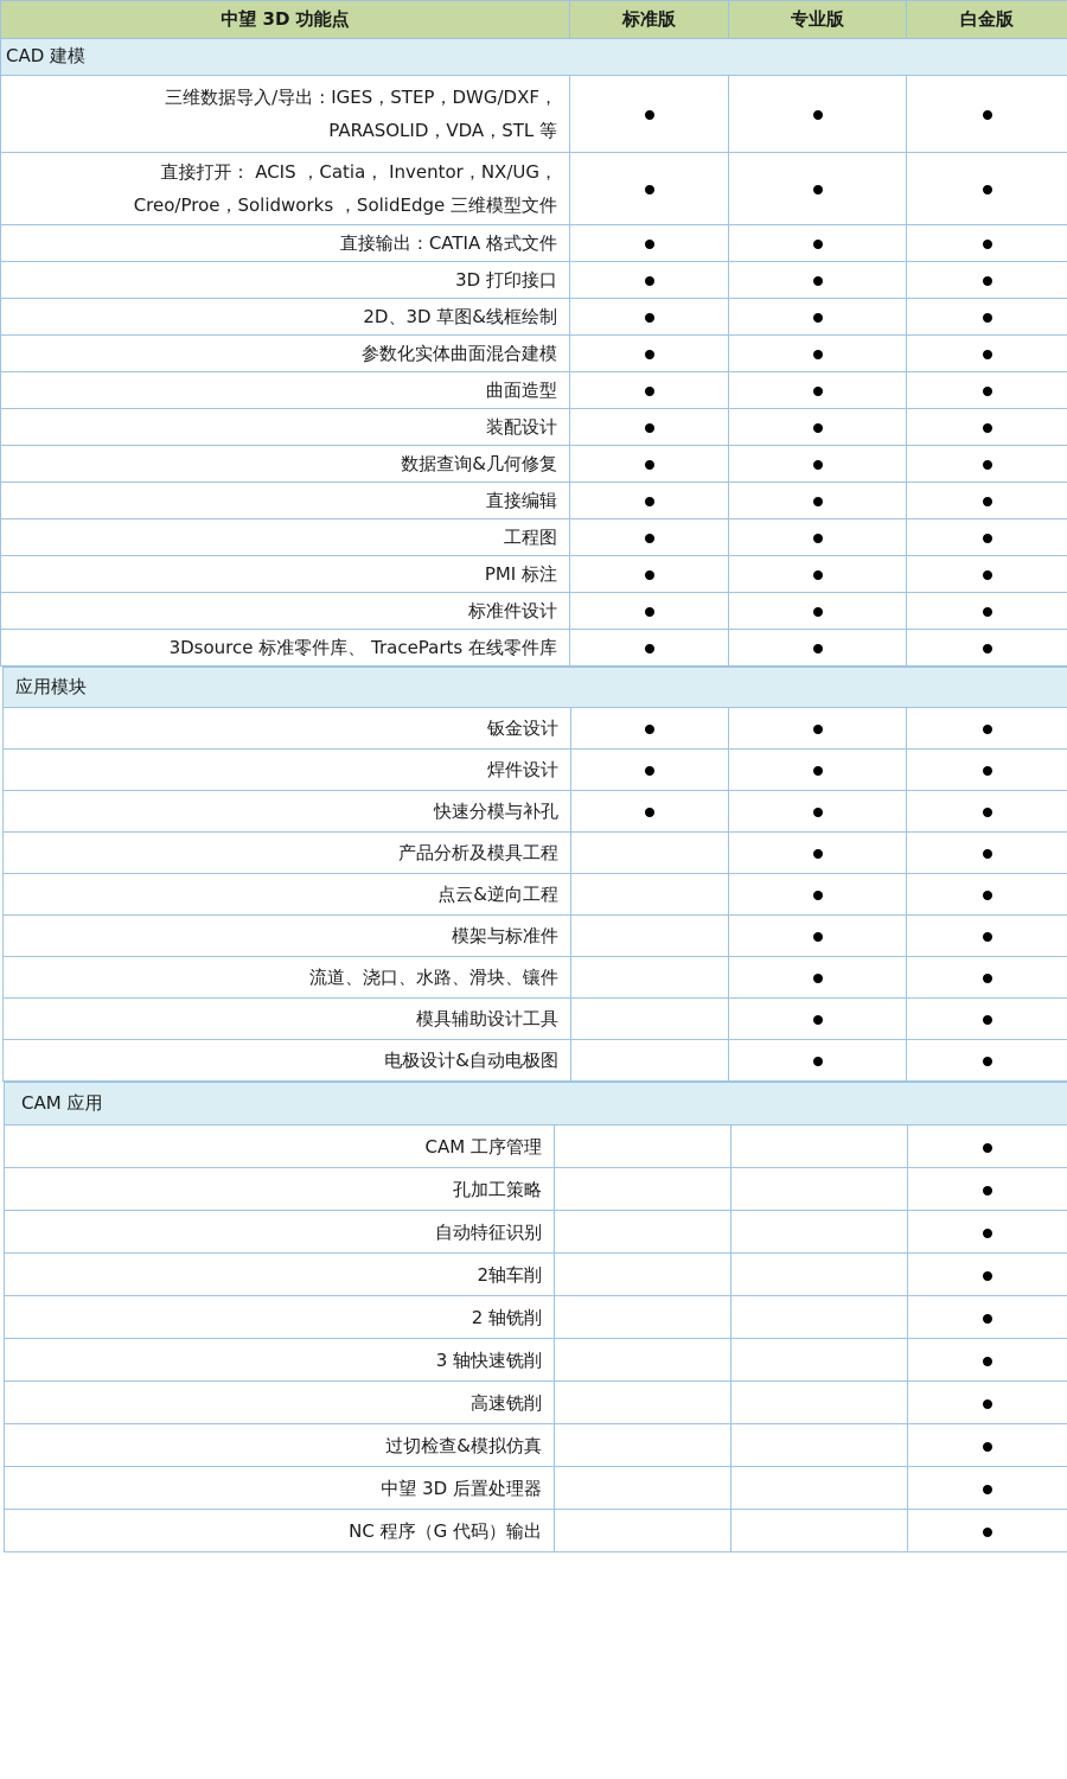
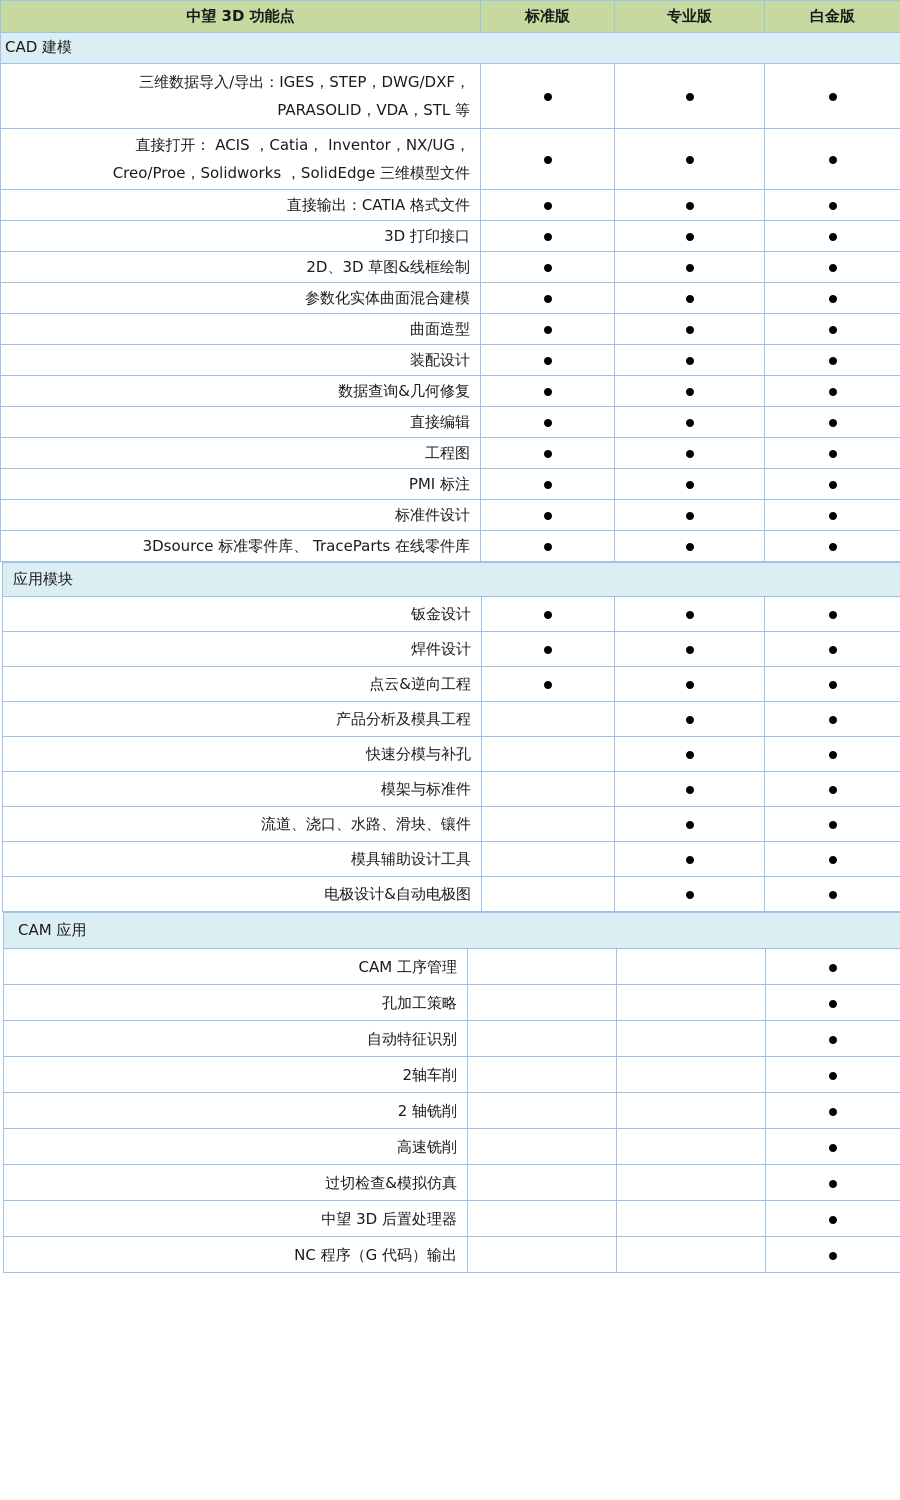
  中望 3D 功能点	标准版	专业版	白金版
  CAD 建模
  三维数据导入/导出：IGES，STEP，DWG/DXF，PARASOLID，VDA，STL 等
  直接打开： ACIS ，Catia， Inventor，NX/UG，Creo/Proe，Solidworks ，SolidEdge 三维模型文件
  直接输出：CATIA 格式文件
  3D 打印接口
  2D、3D 草图&线框绘制
  参数化实体曲面混合建模
  曲面造型
  装配设计
  数据查询&几何修复
  直接编辑
  工程图
  PMI 标注
  标准件设计
  3Dsource 标准零件库、 TraceParts 在线零件库
  应用模块
  钣金设计
  焊件设计
- 快速分模与补孔
+ 点云&逆向工程
  产品分析及模具工程
- 点云&逆向工程
+ 快速分模与补孔
  模架与标准件
  流道、浇口、水路、滑块、镶件
  模具辅助设计工具
  电极设计&自动电极图
  CAM 应用
  CAM 工序管理
  孔加工策略
  自动特征识别
  2轴车削
  2 轴铣削
- 3 轴快速铣削
  高速铣削
  过切检查&模拟仿真
  中望 3D 后置处理器
  NC 程序（G 代码）输出
